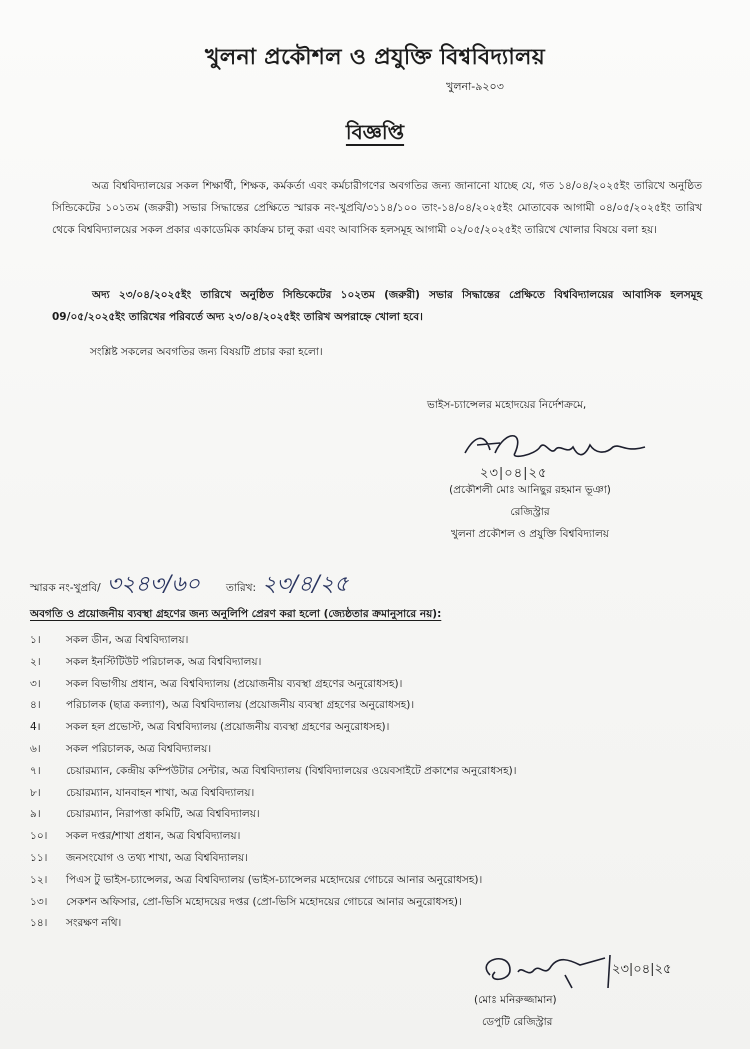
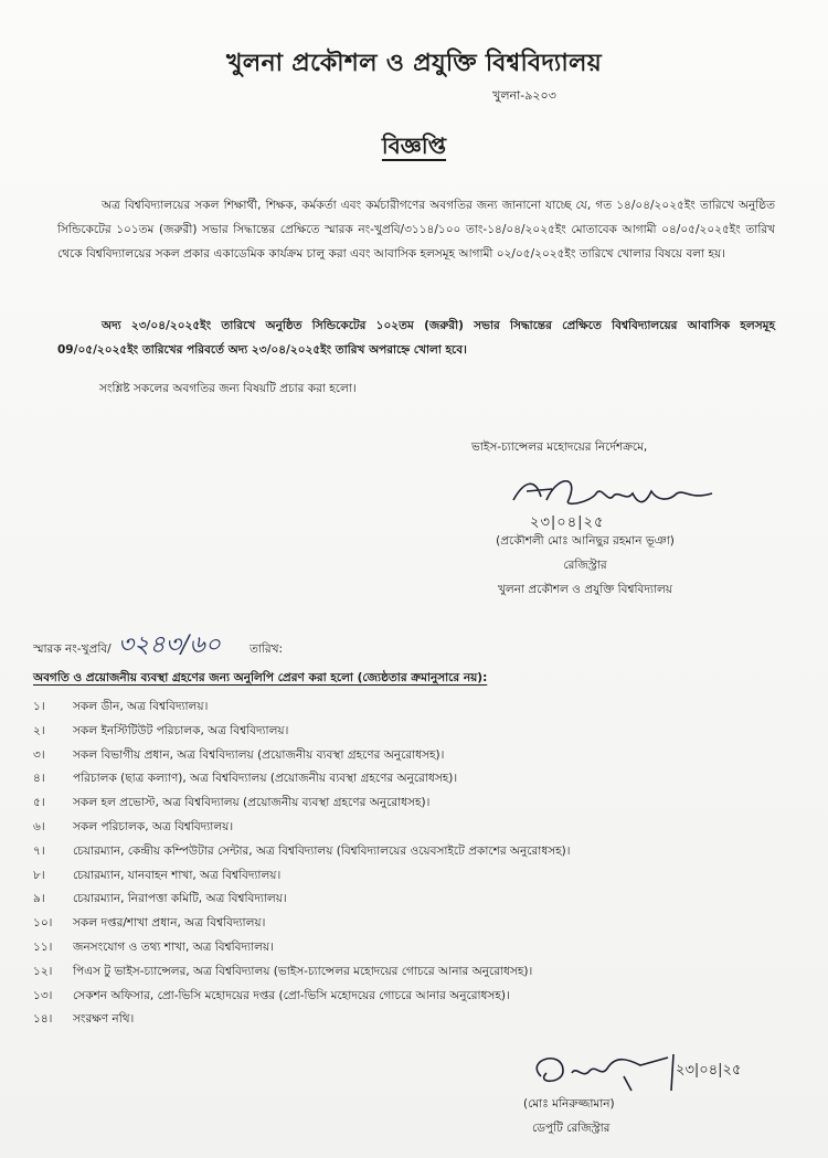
  খুলনা প্রকৌশল ও প্রযুক্তি বিশ্ববিদ্যালয়
  খুলনা-৯২০৩
  বিজ্ঞপ্তি
  অত্র বিশ্ববিদ্যালয়ের সকল শিক্ষার্থী, শিক্ষক, কর্মকর্তা এবং কর্মচারীগণের অবগতির জন্য জানানো যাচ্ছে যে, গত ১৪/০৪/২০২৫ইং তারিখে অনুষ্ঠিত সিন্ডিকেটের ১০১তম (জরুরী) সভার সিদ্ধান্তের প্রেক্ষিতে স্মারক নং-খুপ্রবি/৩১১৪/১০০ তাং-১৪/০৪/২০২৫ইং মোতাবেক আগামী ০৪/০৫/২০২৫ইং তারিখ থেকে বিশ্ববিদ্যালয়ের সকল প্রকার একাডেমিক কার্যক্রম চালু করা এবং আবাসিক হলসমূহ আগামী ০২/০৫/২০২৫ইং তারিখে খোলার বিষয়ে বলা হয়।
  অদ্য ২৩/০৪/২০২৫ইং তারিখে অনুষ্ঠিত সিন্ডিকেটের ১০২তম (জরুরী) সভার সিদ্ধান্তের প্রেক্ষিতে বিশ্ববিদ্যালয়ের আবাসিক হলসমূহ 09/০৫/২০২৫ইং তারিখের পরিবর্তে অদ্য ২৩/০৪/২০২৫ইং তারিখ অপরাহ্নে খোলা হবে।
  সংশ্লিষ্ট সকলের অবগতির জন্য বিষয়টি প্রচার করা হলো।
  ভাইস-চ্যান্সেলর মহোদয়ের নির্দেশক্রমে,
  ২৩|০৪|২৫
  (প্রকৌশলী মোঃ আনিছুর রহমান ভূঞা)
  রেজিস্ট্রার
  খুলনা প্রকৌশল ও প্রযুক্তি বিশ্ববিদ্যালয়
  স্মারক নং-খুপ্রবি/
  ৩২৪৩/৬০
  তারিখ:
- ২৩/৪/২৫
  অবগতি ও প্রয়োজনীয় ব্যবস্থা গ্রহণের জন্য অনুলিপি প্রেরণ করা হলো (জ্যেষ্ঠতার ক্রমানুসারে নয়):
  ১।
  সকল ডীন, অত্র বিশ্ববিদ্যালয়।
  ২।
  সকল ইনস্টিটিউট পরিচালক, অত্র বিশ্ববিদ্যালয়।
  ৩।
  সকল বিভাগীয় প্রধান, অত্র বিশ্ববিদ্যালয় (প্রয়োজনীয় ব্যবস্থা গ্রহণের অনুরোধসহ)।
  ৪।
  পরিচালক (ছাত্র কল্যাণ), অত্র বিশ্ববিদ্যালয় (প্রয়োজনীয় ব্যবস্থা গ্রহণের অনুরোধসহ)।
- 4।
+ ৫।
  সকল হল প্রভোস্ট, অত্র বিশ্ববিদ্যালয় (প্রয়োজনীয় ব্যবস্থা গ্রহণের অনুরোধসহ)।
  ৬।
  সকল পরিচালক, অত্র বিশ্ববিদ্যালয়।
  ৭।
  চেয়ারম্যান, কেন্দ্রীয় কম্পিউটার সেন্টার, অত্র বিশ্ববিদ্যালয় (বিশ্ববিদ্যালয়ের ওয়েবসাইটে প্রকাশের অনুরোধসহ)।
  ৮।
  চেয়ারম্যান, যানবাহন শাখা, অত্র বিশ্ববিদ্যালয়।
  ৯।
  চেয়ারম্যান, নিরাপত্তা কমিটি, অত্র বিশ্ববিদ্যালয়।
  ১০।
  সকল দপ্তর/শাখা প্রধান, অত্র বিশ্ববিদ্যালয়।
  ১১।
  জনসংযোগ ও তথ্য শাখা, অত্র বিশ্ববিদ্যালয়।
  ১২।
  পিএস টু ভাইস-চ্যান্সেলর, অত্র বিশ্ববিদ্যালয় (ভাইস-চ্যান্সেলর মহোদয়ের গোচরে আনার অনুরোধসহ)।
  ১৩।
  সেকশন অফিসার, প্রো-ভিসি মহোদয়ের দপ্তর (প্রো-ভিসি মহোদয়ের গোচরে আনার অনুরোধসহ)।
  ১৪।
  সংরক্ষণ নথি।
  ২৩|০৪|২৫
  (মোঃ মনিরুজ্জামান)
  ডেপুটি রেজিস্ট্রার
